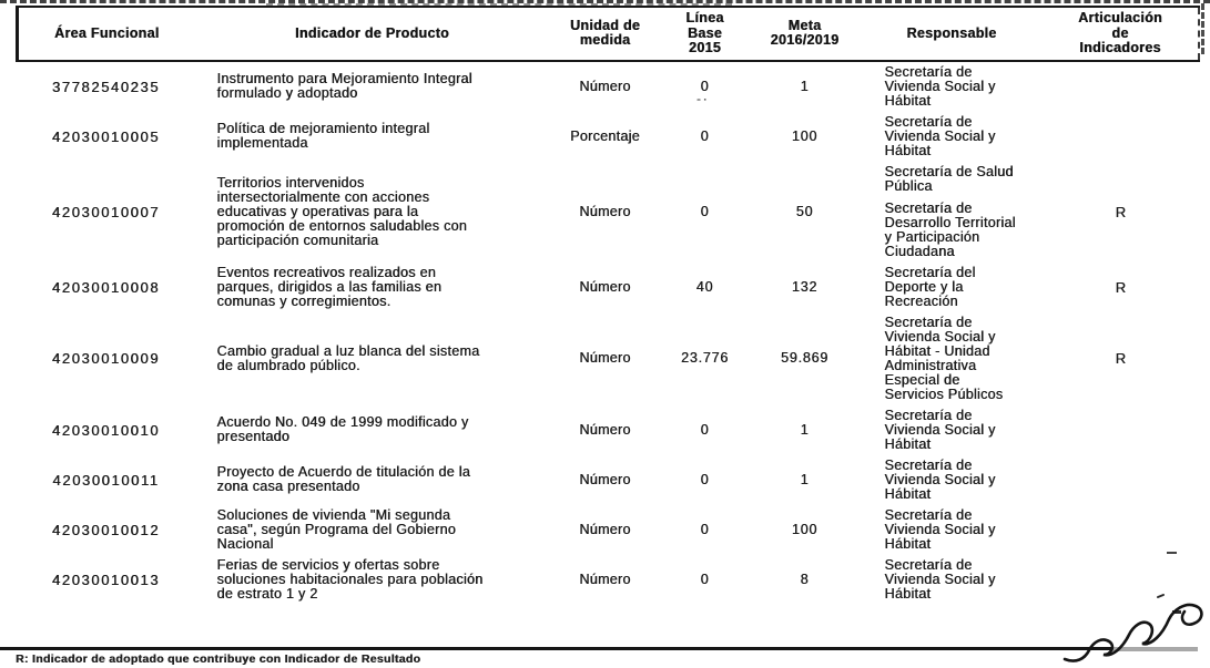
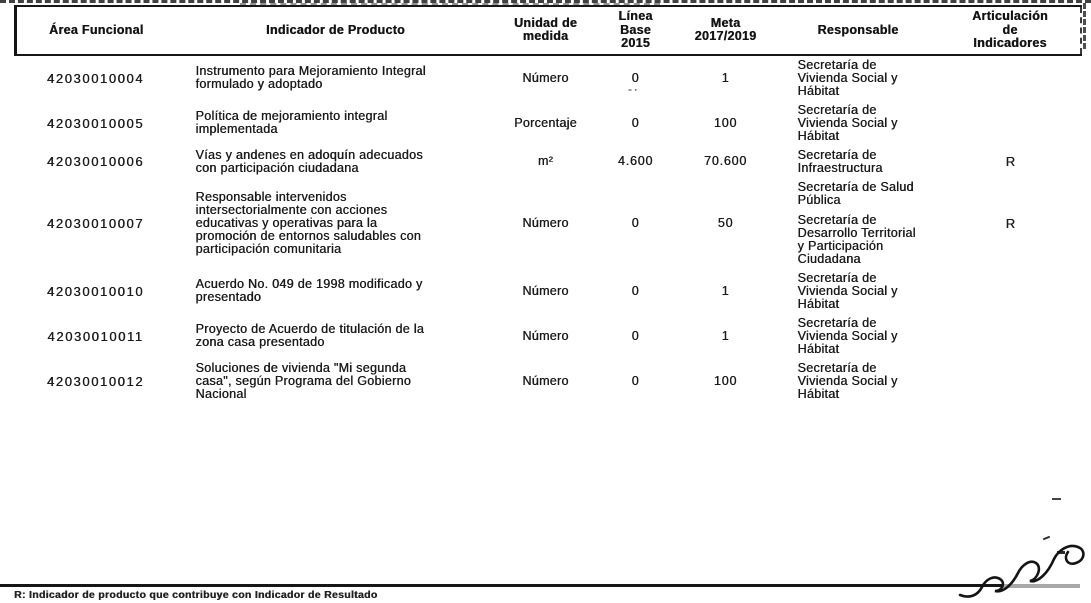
  -·
- Área Funcional	Indicador de Producto	Unidad de medida	Línea Base 2015	Meta 2016/2019	Responsable	Articulación de Indicadores
+ Área Funcional	Indicador de Producto	Unidad de medida	Línea Base 2015	Meta 2017/2019	Responsable	Articulación de Indicadores
- 37782540235	Instrumento para Mejoramiento Integral formulado y adoptado	Número	0	1	Secretaría de Vivienda Social y Hábitat
+ 42030010004	Instrumento para Mejoramiento Integral formulado y adoptado	Número	0	1	Secretaría de Vivienda Social y Hábitat
  42030010005	Política de mejoramiento integral implementada	Porcentaje	0	100	Secretaría de Vivienda Social y Hábitat
+ 42030010006	Vías y andenes en adoquín adecuados con participación ciudadana	m²	4.600	70.600	Secretaría de Infraestructura	R
- 42030010007	Territorios intervenidos intersectorialmente con acciones educativas y operativas para la promoción de entornos saludables con participación comunitaria	Número	0	50	Secretaría de Salud Pública Secretaría de Desarrollo Territorial y Participación Ciudadana	R
+ 42030010007	Responsable intervenidos intersectorialmente con acciones educativas y operativas para la promoción de entornos saludables con participación comunitaria	Número	0	50	Secretaría de Salud Pública Secretaría de Desarrollo Territorial y Participación Ciudadana	R
- 42030010008	Eventos recreativos realizados en parques, dirigidos a las familias en comunas y corregimientos.	Número	40	132	Secretaría del Deporte y la Recreación	R
- 42030010009	Cambio gradual a luz blanca del sistema de alumbrado público.	Número	23.776	59.869	Secretaría de Vivienda Social y Hábitat - Unidad Administrativa Especial de Servicios Públicos	R
- 42030010010	Acuerdo No. 049 de 1999 modificado y presentado	Número	0	1	Secretaría de Vivienda Social y Hábitat
+ 42030010010	Acuerdo No. 049 de 1998 modificado y presentado	Número	0	1	Secretaría de Vivienda Social y Hábitat
  42030010011	Proyecto de Acuerdo de titulación de la zona casa presentado	Número	0	1	Secretaría de Vivienda Social y Hábitat
  42030010012	Soluciones de vivienda "Mi segunda casa", según Programa del Gobierno Nacional	Número	0	100	Secretaría de Vivienda Social y Hábitat
- 42030010013	Ferias de servicios y ofertas sobre soluciones habitacionales para población de estrato 1 y 2	Número	0	8	Secretaría de Vivienda Social y Hábitat
- R: Indicador de adoptado que contribuye con Indicador de Resultado
+ R: Indicador de producto que contribuye con Indicador de Resultado
